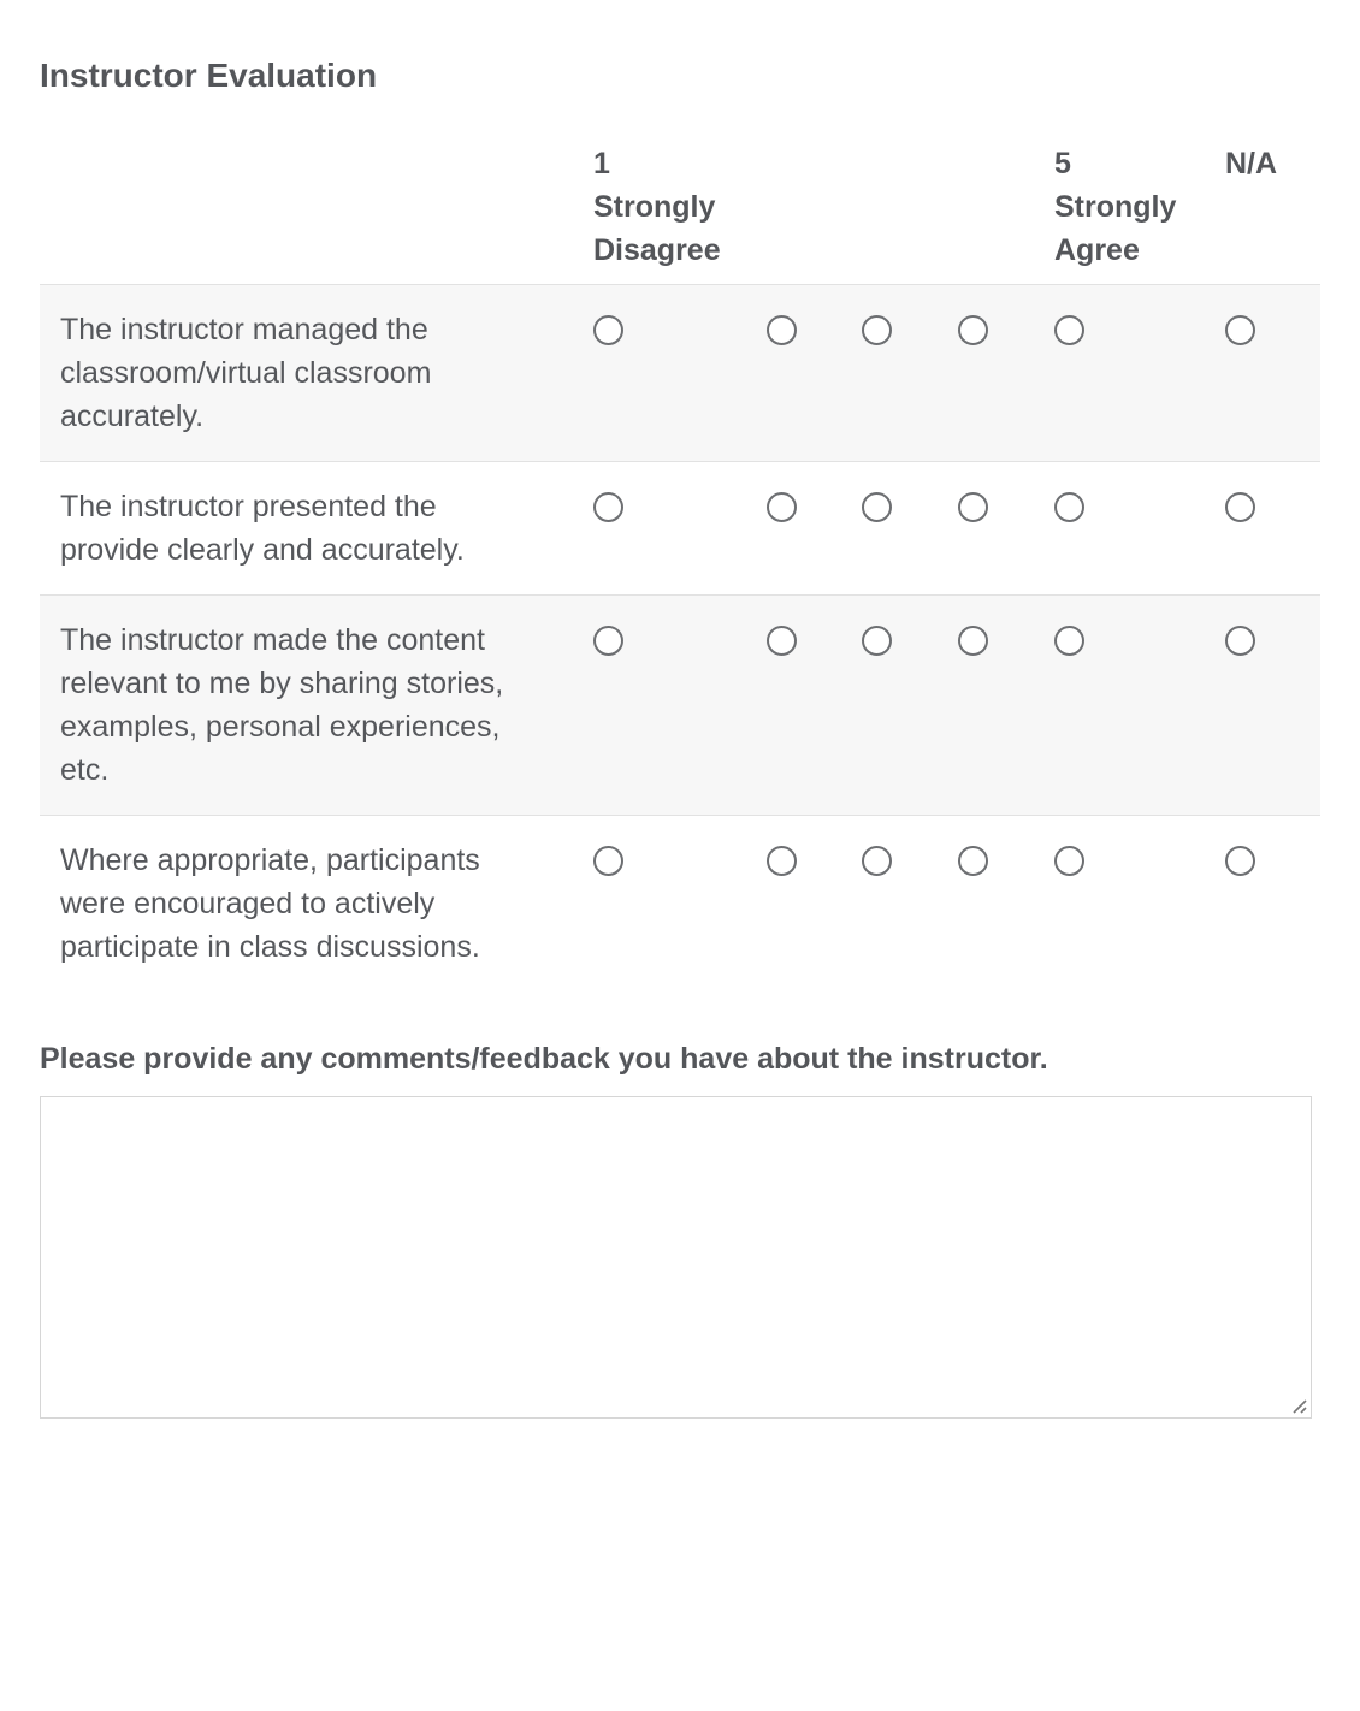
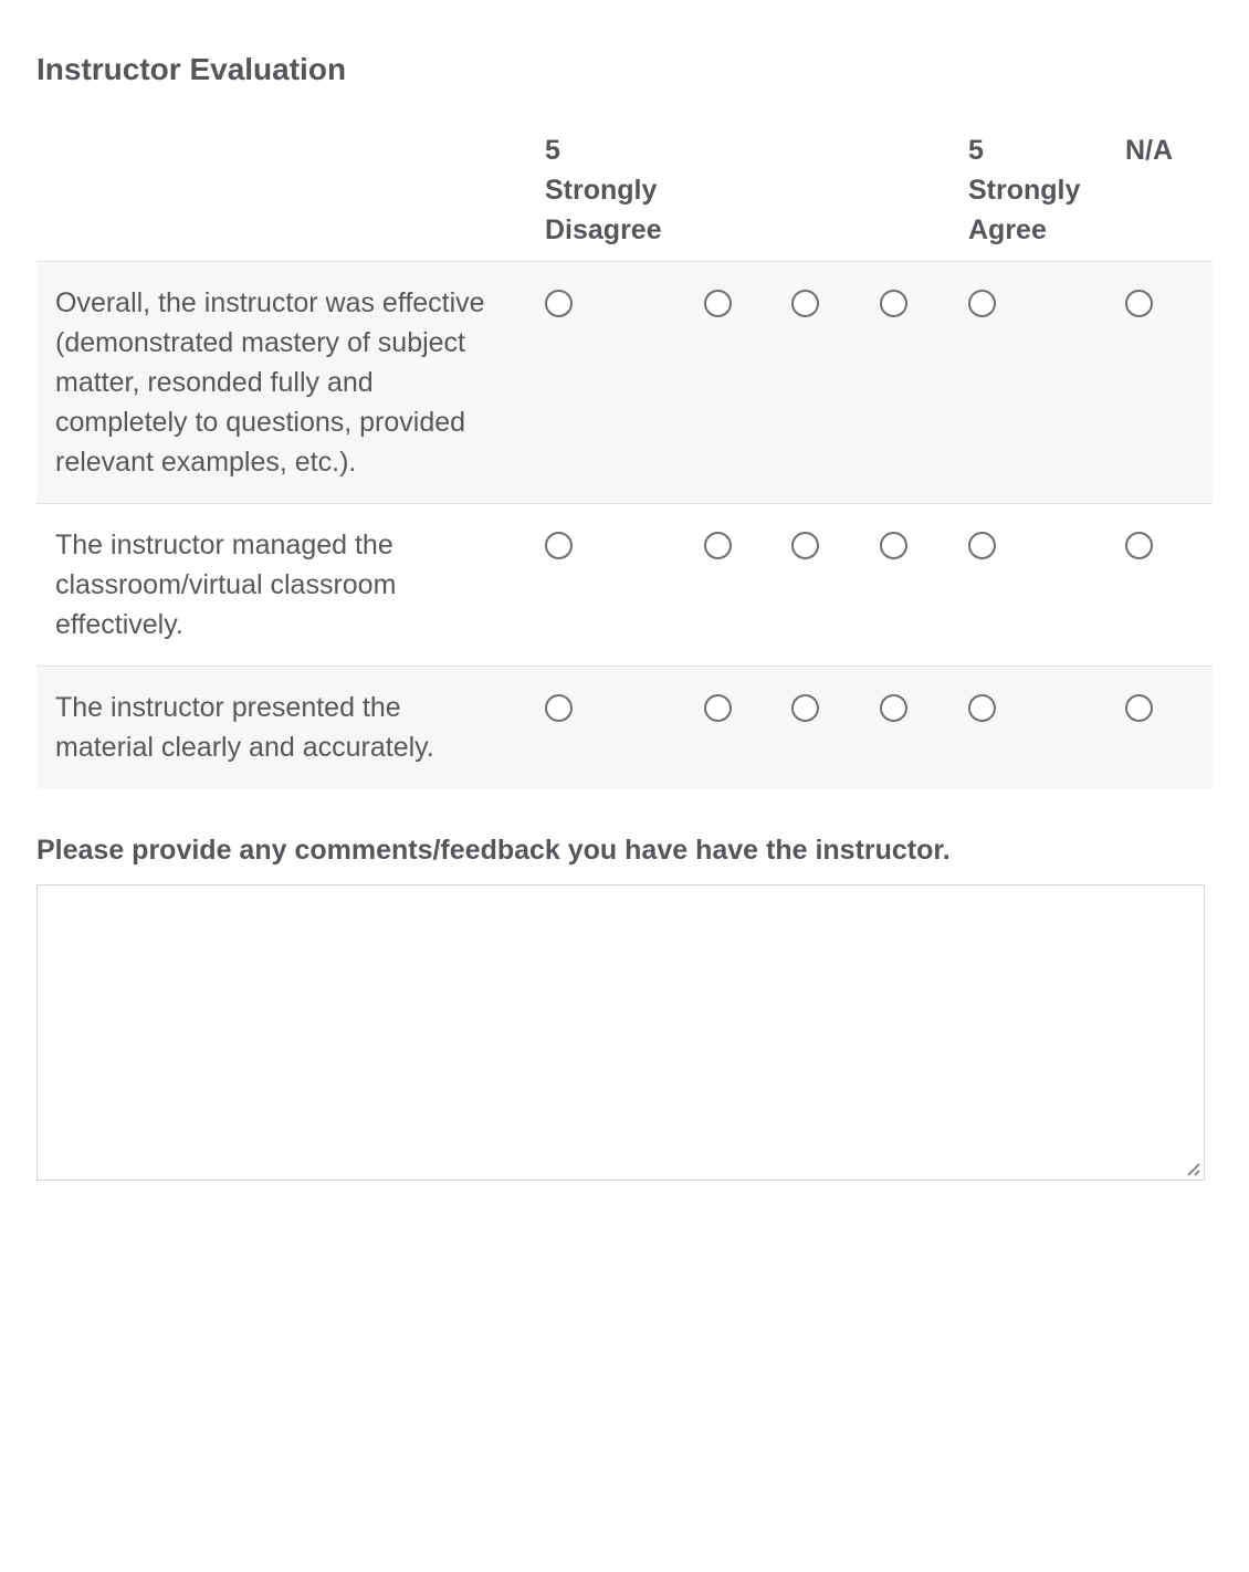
  Instructor Evaluation
- 	1 Strongly Disagree				5 Strongly Agree	N/A
+ 	5 Strongly Disagree				5 Strongly Agree	N/A
+ Overall, the instructor was effective (demonstrated mastery of subject matter, resonded fully and completely to questions, provided relevant examples, etc.).
- The instructor managed the classroom/virtual classroom accurately.
+ The instructor managed the classroom/virtual classroom effectively.
- The instructor presented the provide clearly and accurately.
+ The instructor presented the material clearly and accurately.
- The instructor made the content relevant to me by sharing stories, examples, personal experiences, etc.
- Where appropriate, participants were encouraged to actively participate in class discussions.
- Please provide any comments/feedback you have about the instructor.
+ Please provide any comments/feedback you have have the instructor.
